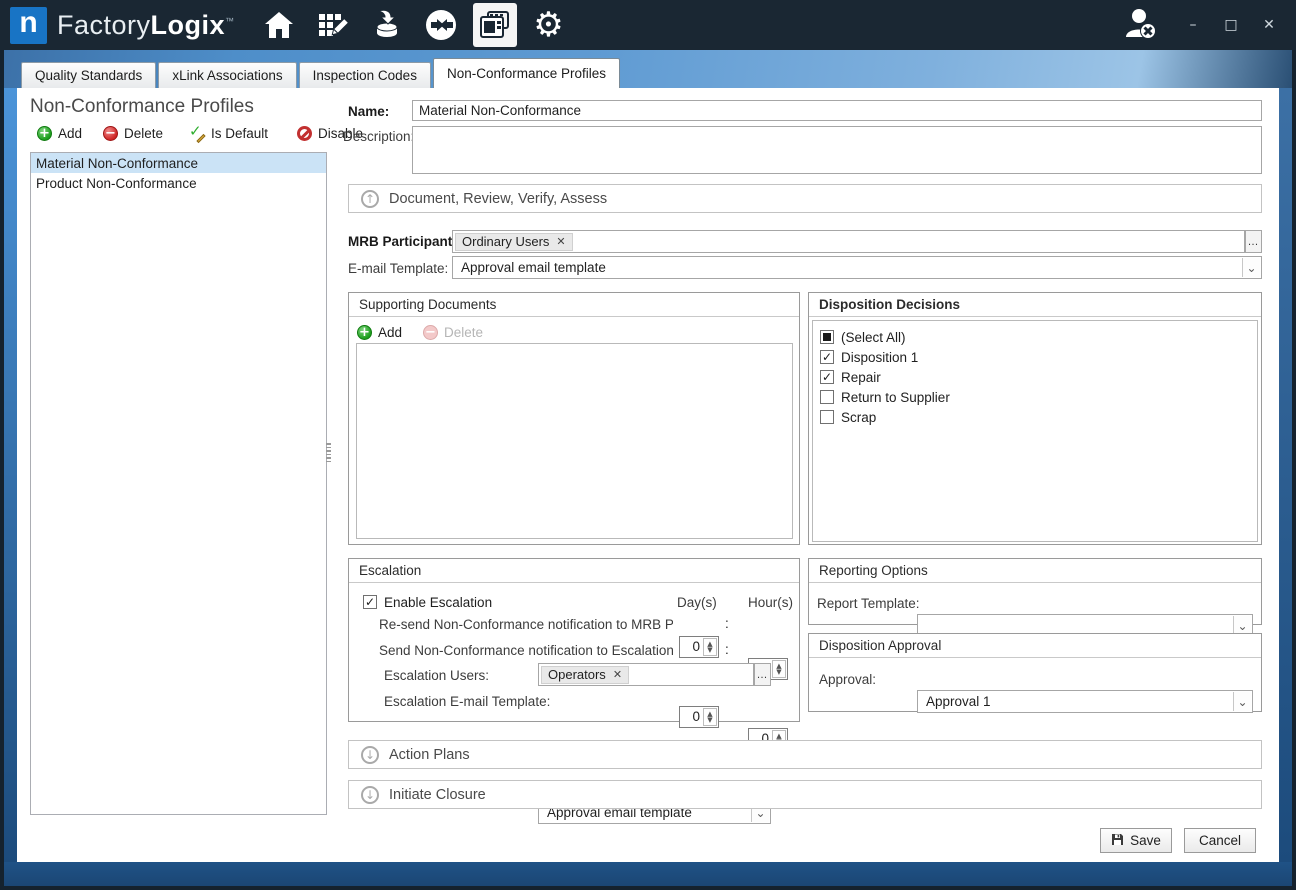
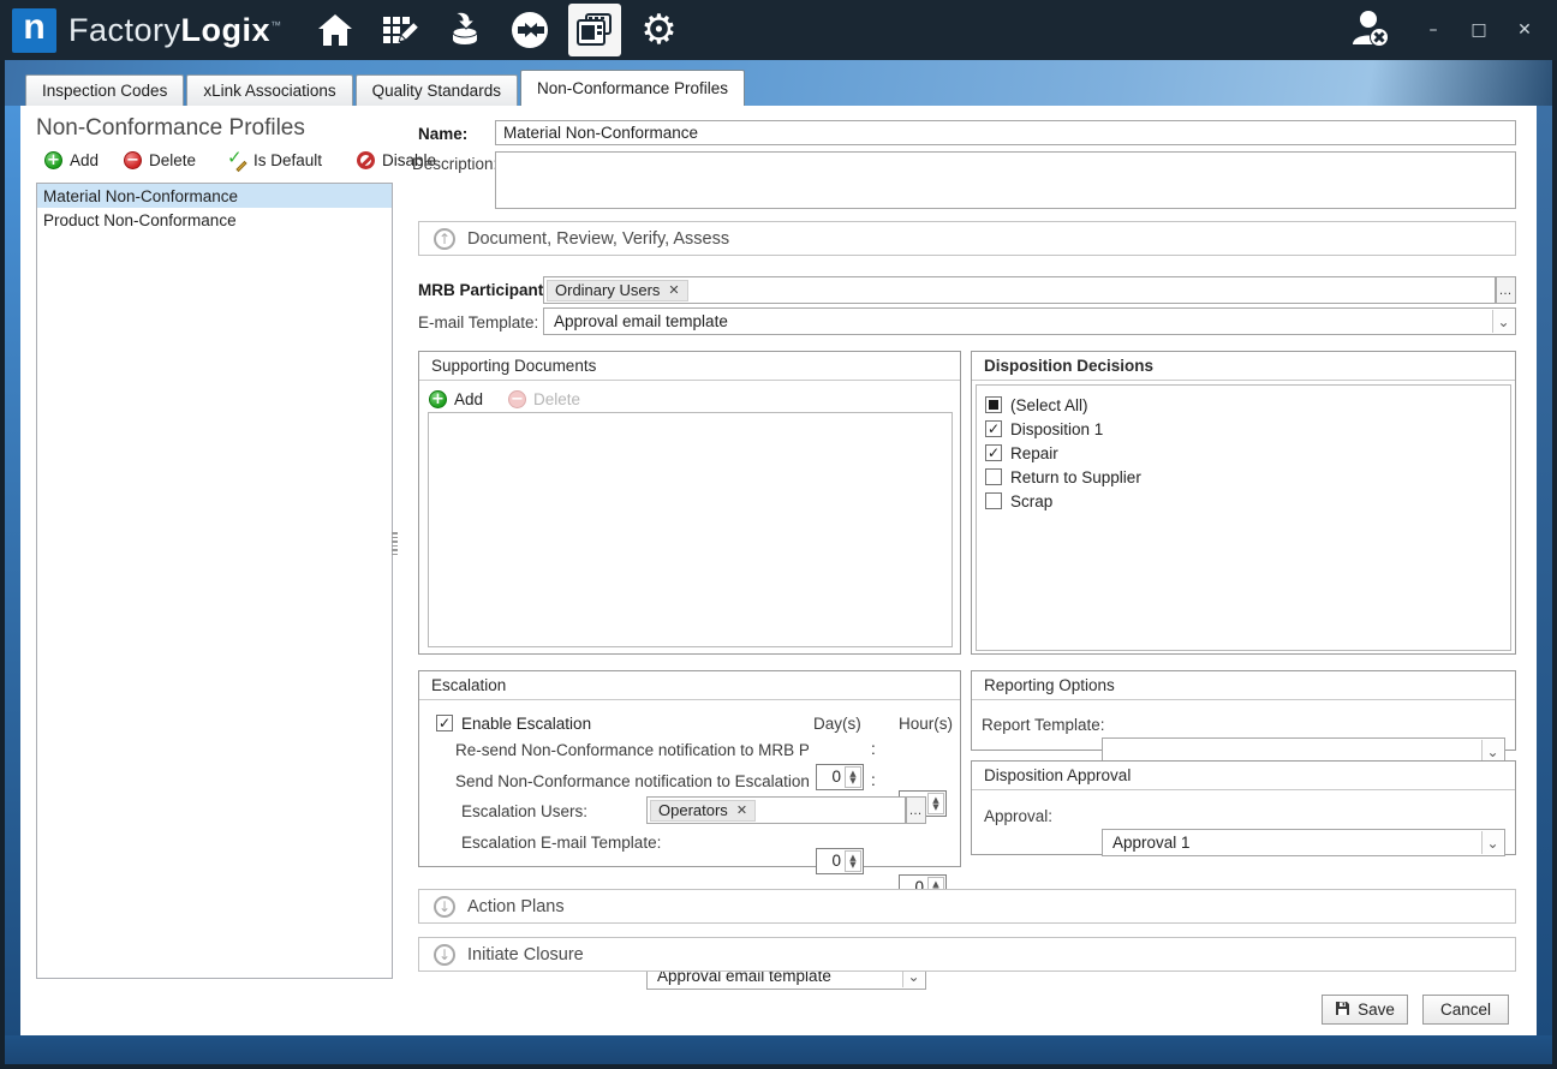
  n
  FactoryLogix™
  ⚙
  –
  □
  ✕
- Quality Standards
+ Inspection Codes
  xLink Associations
- Inspection Codes
+ Quality Standards
  Non-Conformance Profiles
  Non-Conformance Profiles
  +
  Add
  −
  Delete
  ✓
  Is Default
  Disable
  Material Non-Conformance
  Product Non-Conformance
  Name:
  Material Non-Conformance
  Description
  ↑
  Document, Review, Verify, Assess
  MRB Participant
  Ordinary Users
  ✕
  …
  E-mail Template:
  Approval email template
  ⌄
  Supporting Documents
  +
  Add
  −
  Delete
  Disposition Decisions
  (Select All)
  ✓
  Disposition 1
  ✓
  Repair
  Return to Supplier
  Scrap
  Escalation
  ✓
  Enable Escalation
  Day(s)
  Hour(s)
  Re-send Non-Conformance notification to MRB P
  0
  ▲
  ▼
  :
  ▲
  ▼
  Send Non-Conformance notification to Escalation
  0
  ▲
  ▼
  :
  0
  ▲
  Escalation Users:
  Operators
  ✕
  …
  Escalation E-mail Template:
  Approval email template
  ⌄
  Reporting Options
  Report Template:
  ⌄
  Disposition Approval
  Approval:
  Approval 1
  ⌄
  ↓
  Action Plans
  ↓
  Initiate Closure
  Save
  Cancel
